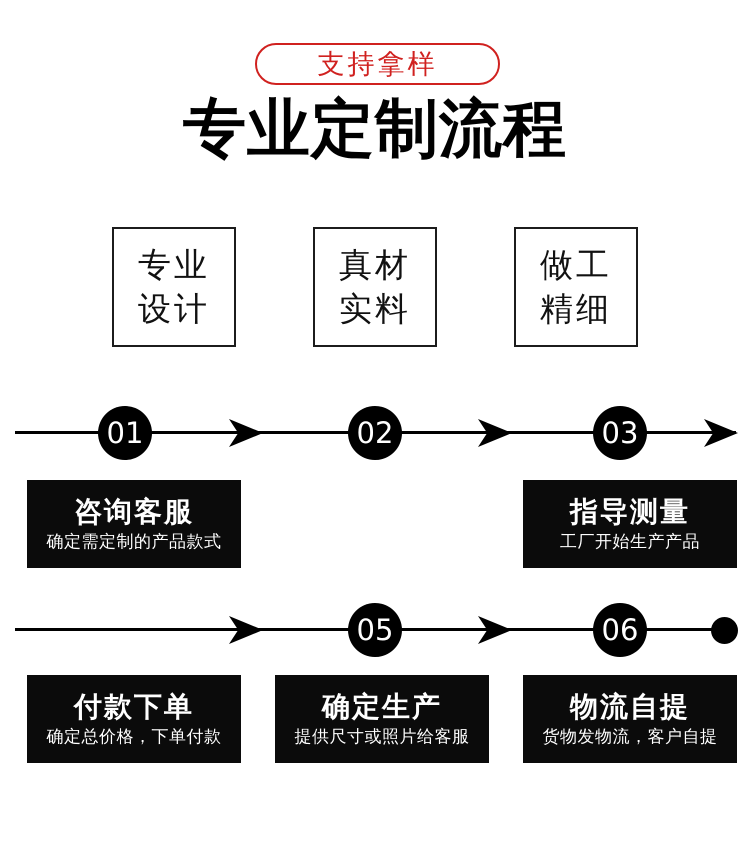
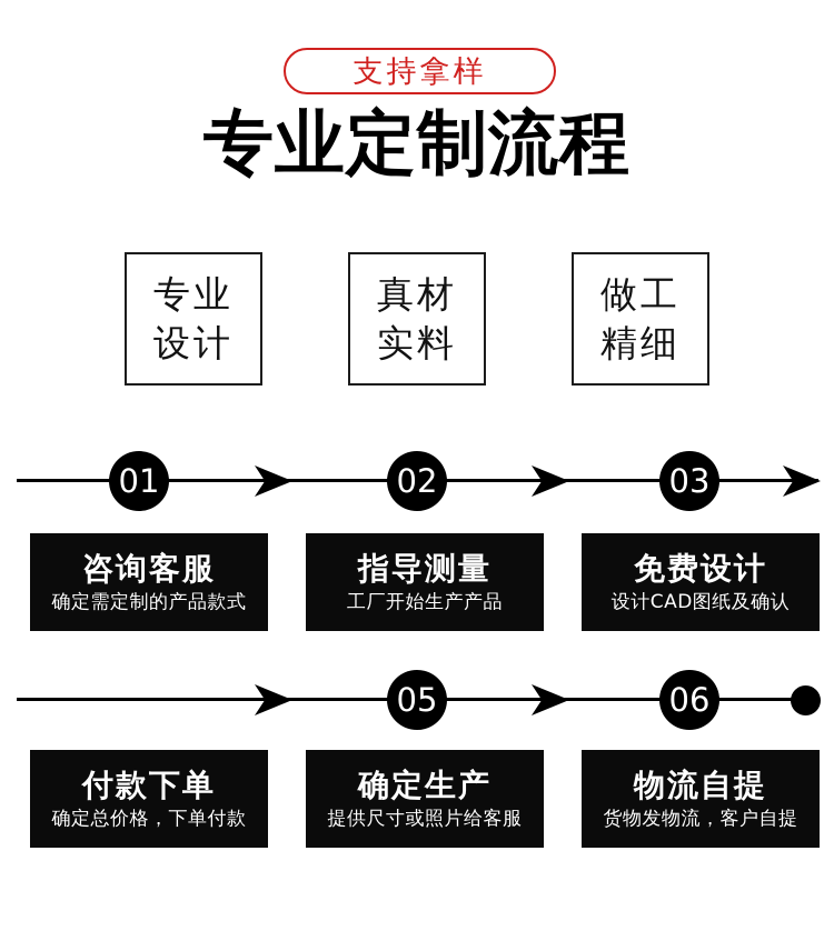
  支持拿样
  专业定制流程
  专业
  设计
  真材
  实料
  做工
  精细
  01
  02
  03
  咨询客服
  确定需定制的产品款式
  指导测量
  工厂开始生产产品
+ 免费设计
+ 设计CAD图纸及确认
  05
  06
  付款下单
  确定总价格，下单付款
  确定生产
  提供尺寸或照片给客服
  物流自提
  货物发物流，客户自提
